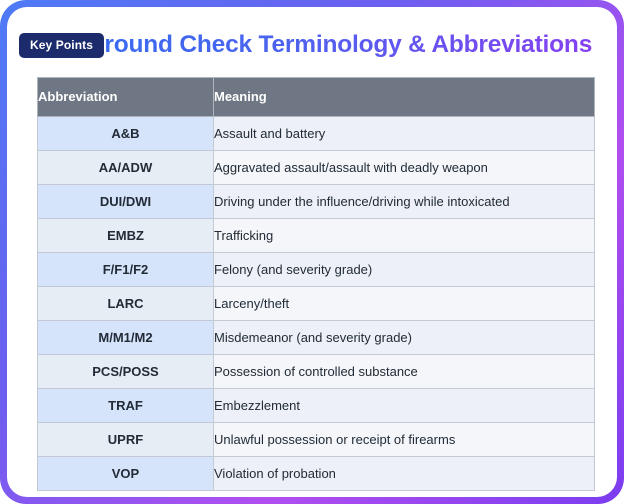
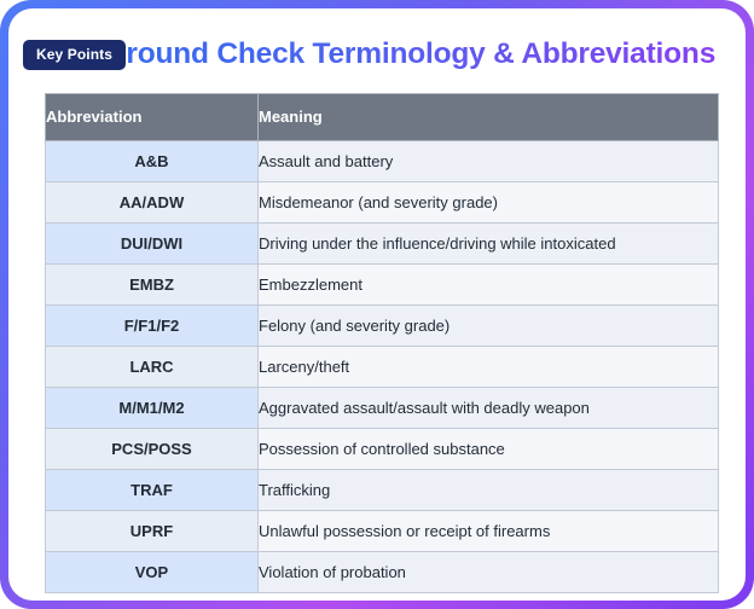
  Key Points
  round Check Terminology & Abbreviations
  Abbreviation	Meaning
  A&B	Assault and battery
- AA/ADW	Aggravated assault/assault with deadly weapon
+ AA/ADW	Misdemeanor (and severity grade)
  DUI/DWI	Driving under the influence/driving while intoxicated
- EMBZ	Trafficking
+ EMBZ	Embezzlement
  F/F1/F2	Felony (and severity grade)
  LARC	Larceny/theft
- M/M1/M2	Misdemeanor (and severity grade)
+ M/M1/M2	Aggravated assault/assault with deadly weapon
  PCS/POSS	Possession of controlled substance
- TRAF	Embezzlement
+ TRAF	Trafficking
  UPRF	Unlawful possession or receipt of firearms
  VOP	Violation of probation
